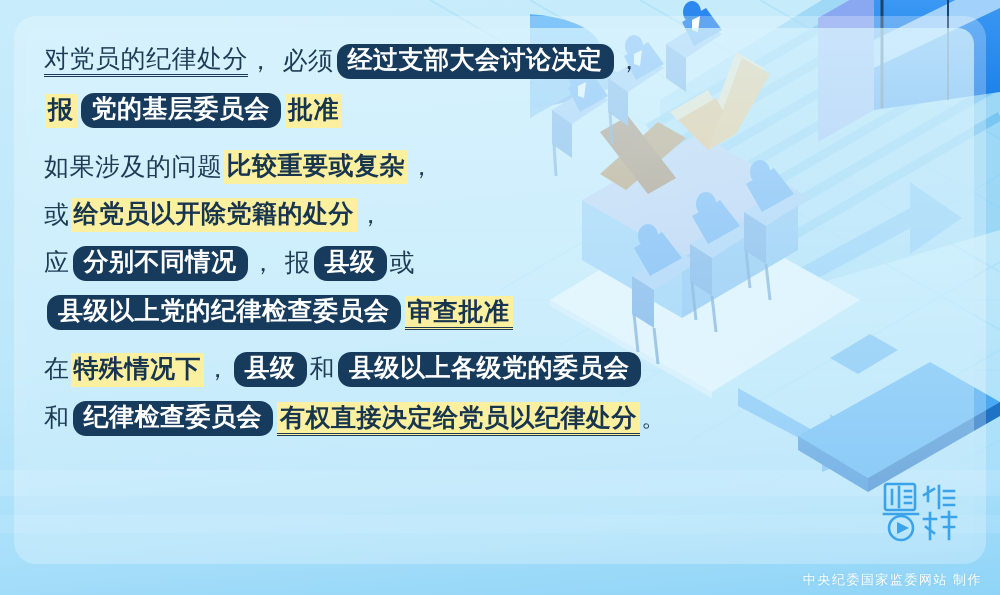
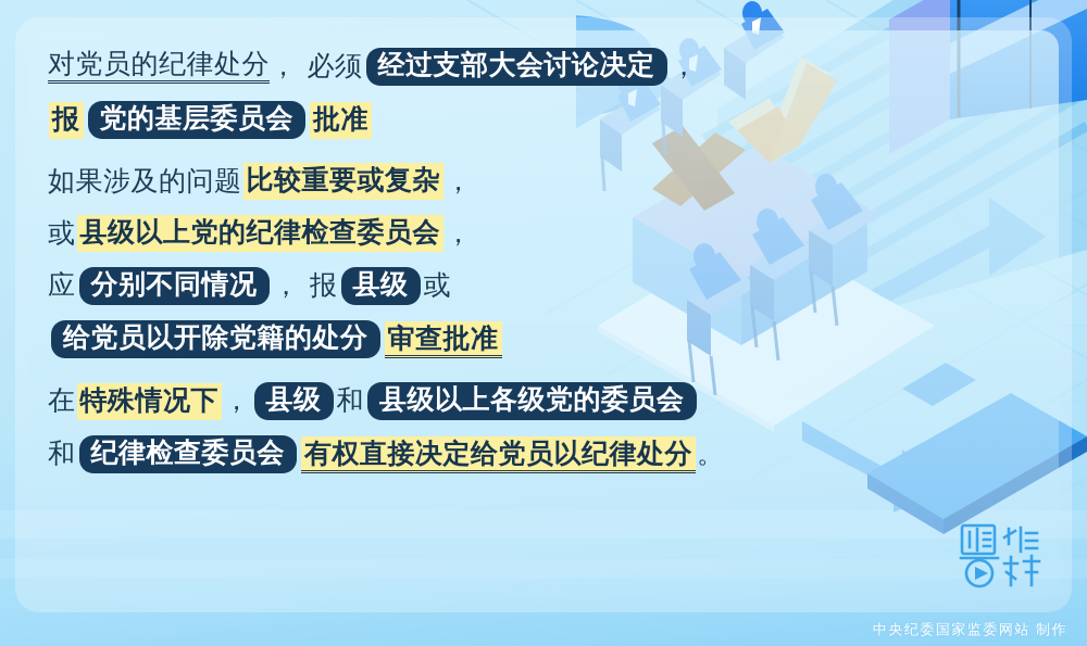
  对党员的纪律处分， 必须 经过支部大会讨论决定 ，
  报 党的基层委员会 批准
  如果涉及的问题 比较重要或复杂 ，
- 或 给党员以开除党籍的处分 ，
+ 或 县级以上党的纪律检查委员会 ，
  应 分别不同情况 ， 报 县级 或
- 县级以上党的纪律检查委员会 审查批准
+ 给党员以开除党籍的处分 审查批准
  在 特殊情况下 ， 县级 和 县级以上各级党的委员会
  和 纪律检查委员会 有权直接决定给党员以纪律处分 。
  中央纪委国家监委网站 制作
